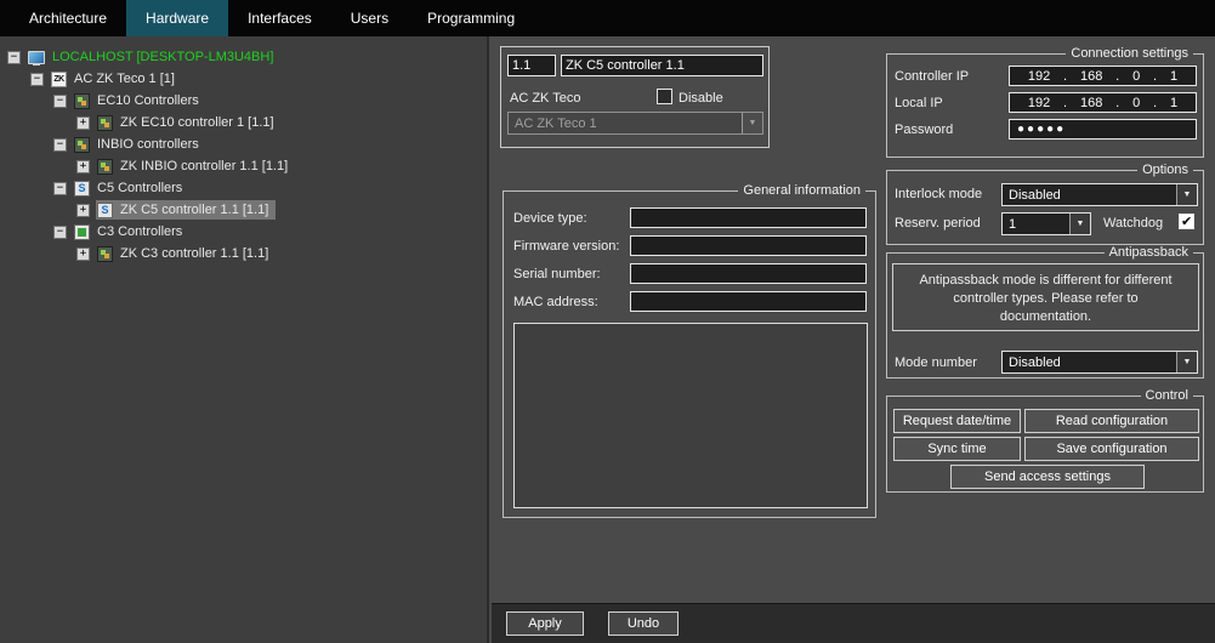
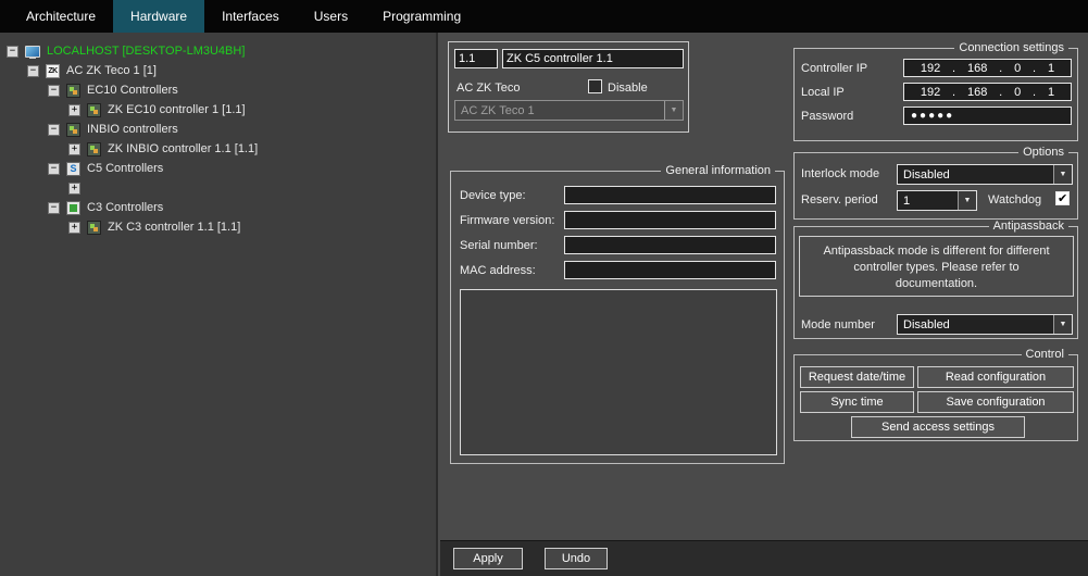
  Architecture
  Hardware
  Interfaces
  Users
  Programming
  −
  LOCALHOST [DESKTOP-LM3U4BH]
  −
  AC ZK Teco 1 [1]
  −
  EC10 Controllers
  +
  ZK EC10 controller 1 [1.1]
  −
  INBIO controllers
  +
  ZK INBIO controller 1.1 [1.1]
  −
  C5 Controllers
  +
- ZK C5 controller 1.1 [1.1]
  −
  C3 Controllers
  +
  ZK C3 controller 1.1 [1.1]
  1.1
  ZK C5 controller 1.1
  AC ZK Teco
  Disable
  AC ZK Teco 1
  General information
  Device type:
  Firmware version:
  Serial number:
  MAC address:
  Connection settings
  Controller IP
  192
  .
  168
  .
  0
  .
  1
  Local IP
  192
  .
  168
  .
  0
  .
  1
  Password
  ●●●●●
  Options
  Interlock mode
  Disabled
  Reserv. period
  1
  Watchdog
  Antipassback
  Antipassback mode is different for different controller types. Please refer to documentation.
  Mode number
  Disabled
  Control
  Request date/time
  Read configuration
  Sync time
  Save configuration
  Send access settings
  Apply
  Undo
